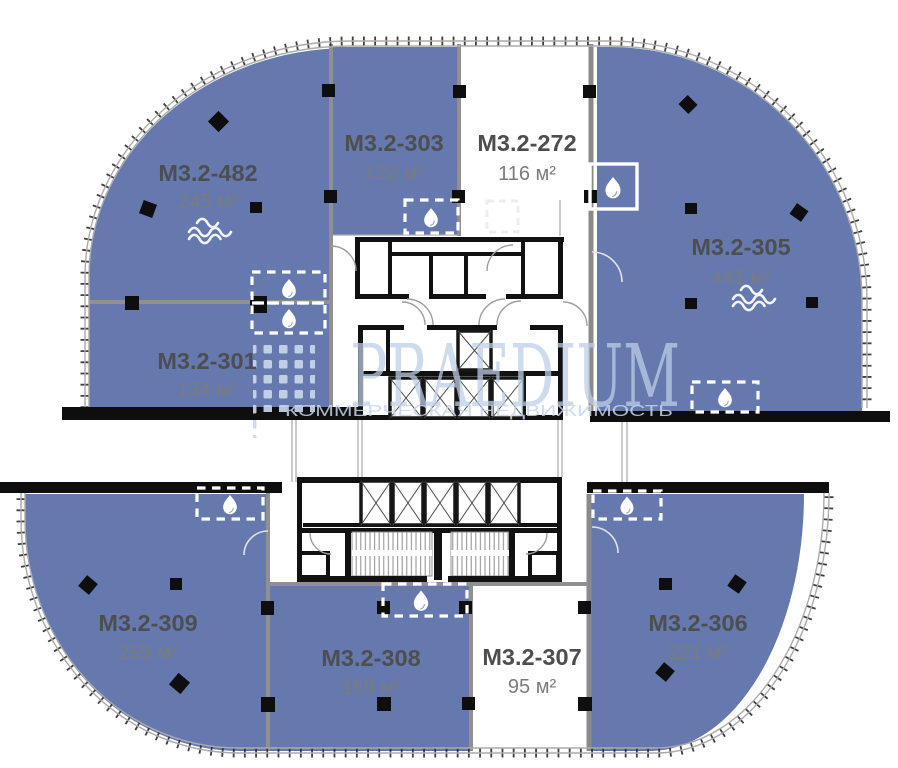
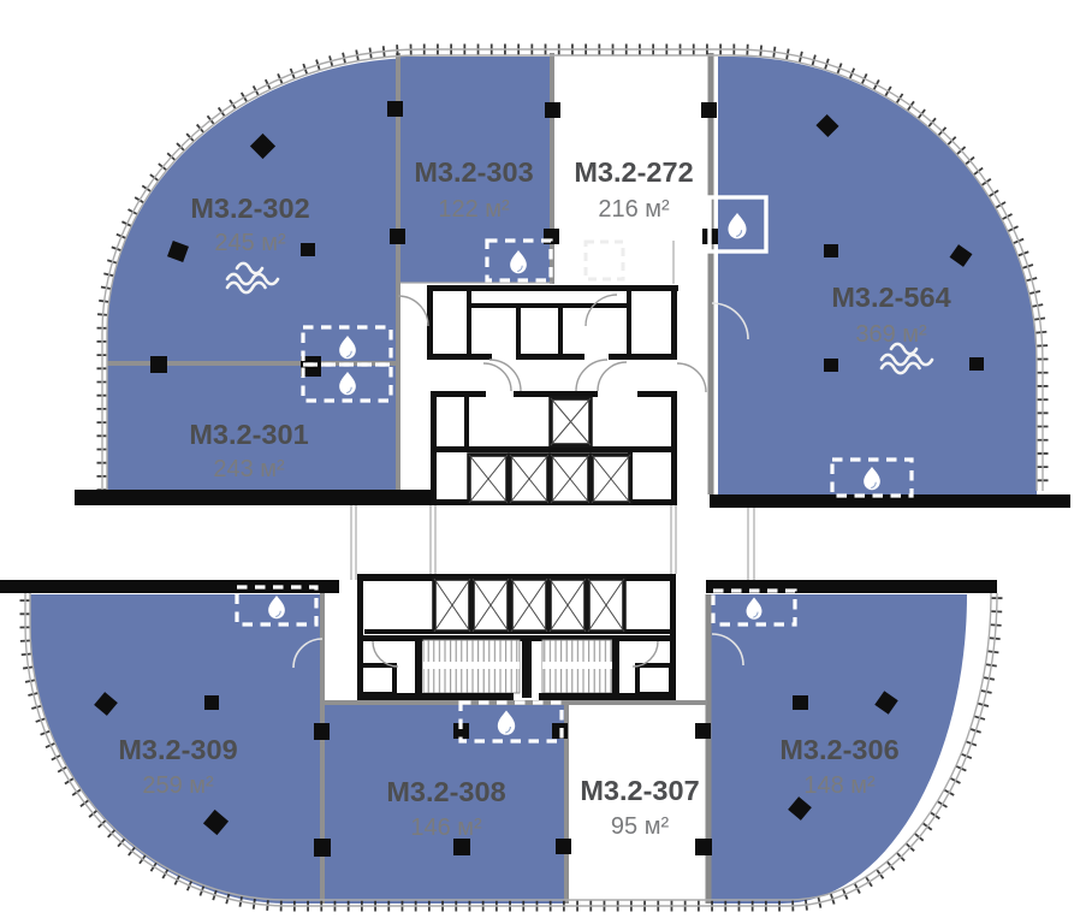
- PRAEDIUM
- КОММЕРЧЕСКАЯ НЕДВИЖИМОСТЬ
- M3.2-482
+ M3.2-302
  245 м²
  M3.2-301
- 134 м²
+ 243 м²
  M3.2-303
  122 м²
  M3.2-272
- 116 м²
+ 216 м²
- M3.2-305
+ M3.2-564
- 441 м²
+ 369 м²
  M3.2-306
- 221 м²
+ 148 м²
  M3.2-307
  95 м²
  M3.2-308
- 169 м²
+ 146 м²
  M3.2-309
  259 м²
